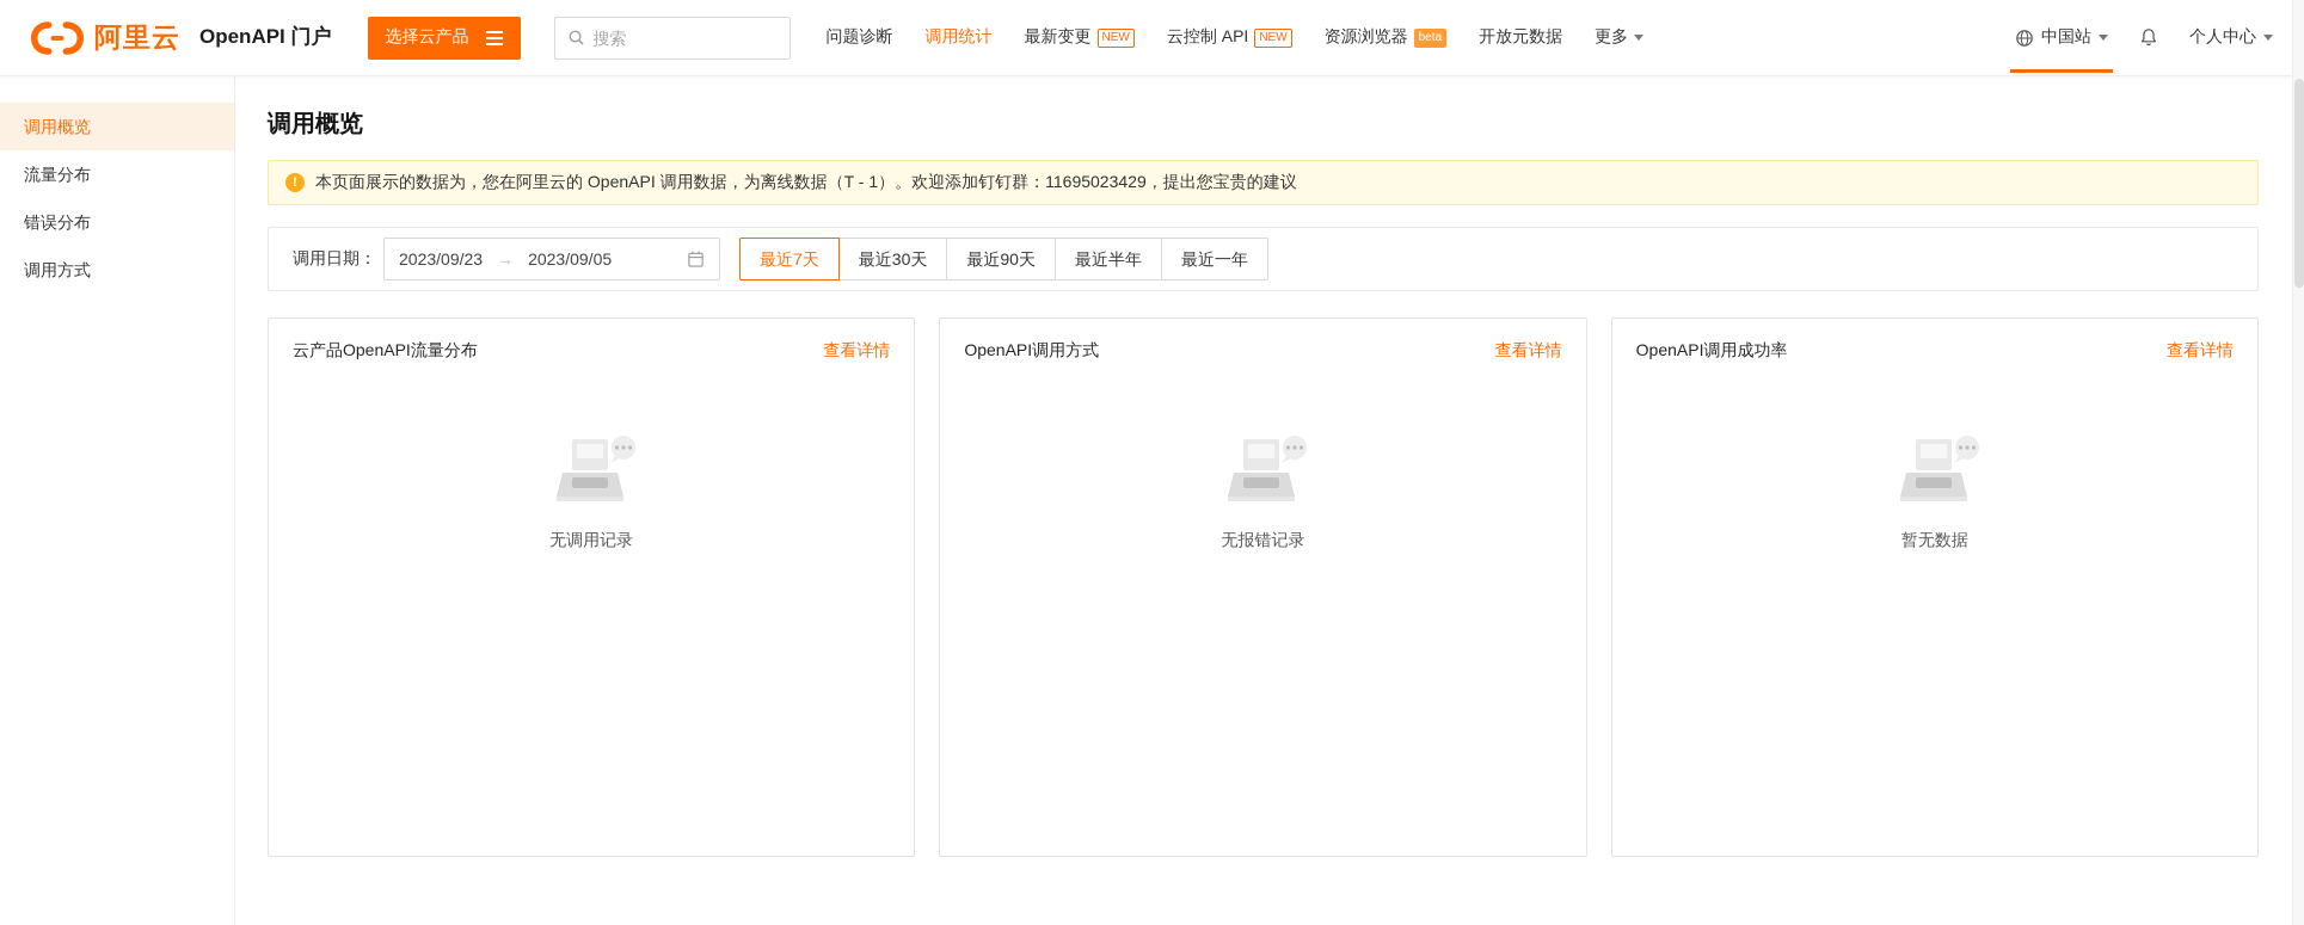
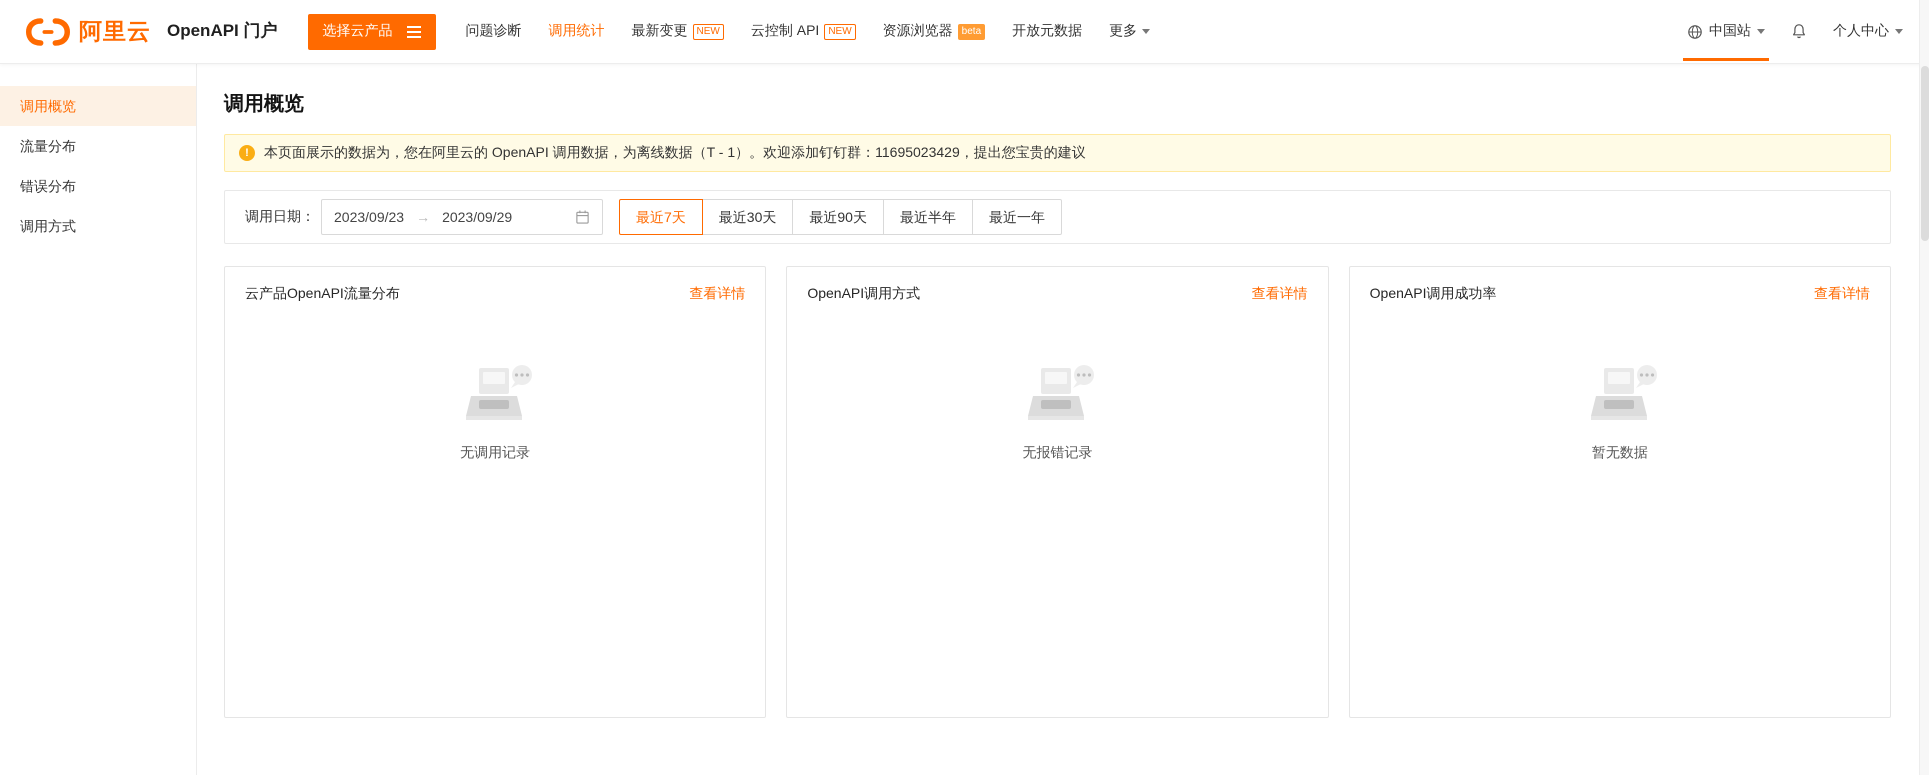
  阿里云
  OpenAPI 门户
  选择云产品
- 搜索
  问题诊断
  调用统计
  最新变更
  NEW
  云控制 API
  NEW
  资源浏览器
  beta
  开放元数据
  更多
  中国站
  个人中心
  调用概览
  流量分布
  错误分布
  调用方式
  调用概览
  !
  本页面展示的数据为，您在阿里云的 OpenAPI 调用数据，为离线数据（T - 1）。欢迎添加钉钉群：11695023429，提出您宝贵的建议
  调用日期：
  2023/09/23
  →
- 2023/09/05
+ 2023/09/29
  最近7天
  最近30天
  最近90天
  最近半年
  最近一年
  云产品OpenAPI流量分布
  查看详情
  无调用记录
  OpenAPI调用方式
  查看详情
  无报错记录
  OpenAPI调用成功率
  查看详情
  暂无数据
